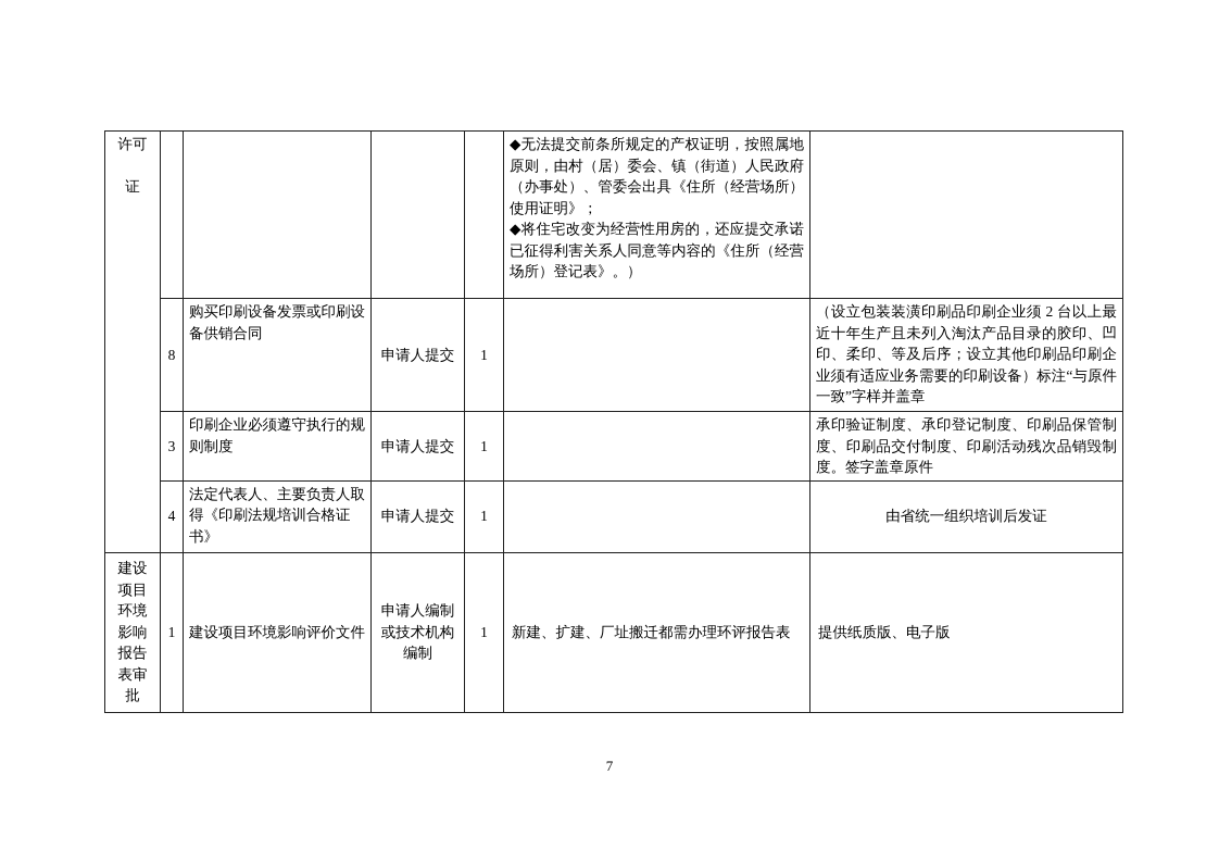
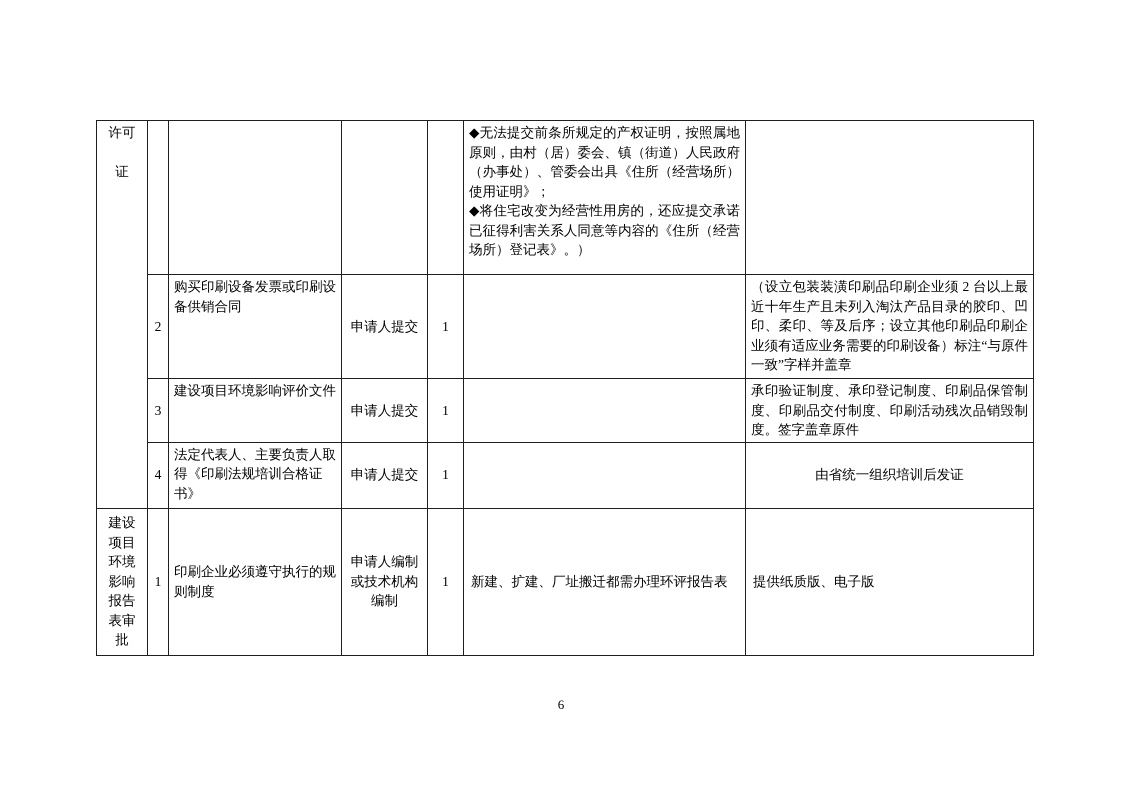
  许可 证					◆无法提交前条所规定的产权证明，按照属地原则，由村（居）委会、镇（街道）人民政府（办事处）、管委会出具《住所（经营场所）使用证明》； ◆将住宅改变为经营性用房的，还应提交承诺已征得利害关系人同意等内容的《住所（经营场所）登记表》。）
- 8	购买印刷设备发票或印刷设备供销合同	申请人提交	1		（设立包装装潢印刷品印刷企业须 2 台以上最近十年生产且未列入淘汰产品目录的胶印、凹印、柔印、等及后序；设立其他印刷品印刷企业须有适应业务需要的印刷设备）标注“与原件一致”字样并盖章
+ 2	购买印刷设备发票或印刷设备供销合同	申请人提交	1		（设立包装装潢印刷品印刷企业须 2 台以上最近十年生产且未列入淘汰产品目录的胶印、凹印、柔印、等及后序；设立其他印刷品印刷企业须有适应业务需要的印刷设备）标注“与原件一致”字样并盖章
- 3	印刷企业必须遵守执行的规则制度	申请人提交	1		承印验证制度、承印登记制度、印刷品保管制度、印刷品交付制度、印刷活动残次品销毁制度。签字盖章原件
+ 3	建设项目环境影响评价文件	申请人提交	1		承印验证制度、承印登记制度、印刷品保管制度、印刷品交付制度、印刷活动残次品销毁制度。签字盖章原件
  4	法定代表人、主要负责人取得《印刷法规培训合格证书》	申请人提交	1		由省统一组织培训后发证
- 建设 项目 环境 影响 报告 表审 批	1	建设项目环境影响评价文件	申请人编制 或技术机构 编制	1	新建、扩建、厂址搬迁都需办理环评报告表	提供纸质版、电子版
+ 建设 项目 环境 影响 报告 表审 批	1	印刷企业必须遵守执行的规则制度	申请人编制 或技术机构 编制	1	新建、扩建、厂址搬迁都需办理环评报告表	提供纸质版、电子版
- 7
+ 6
